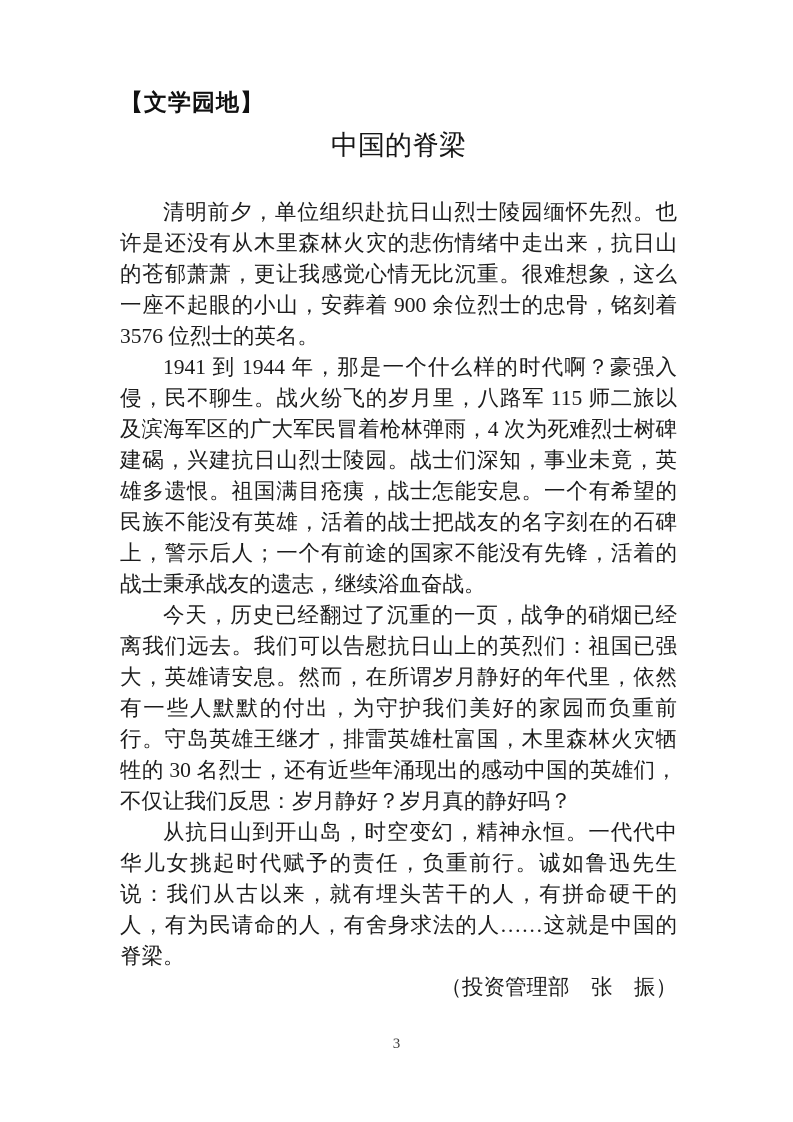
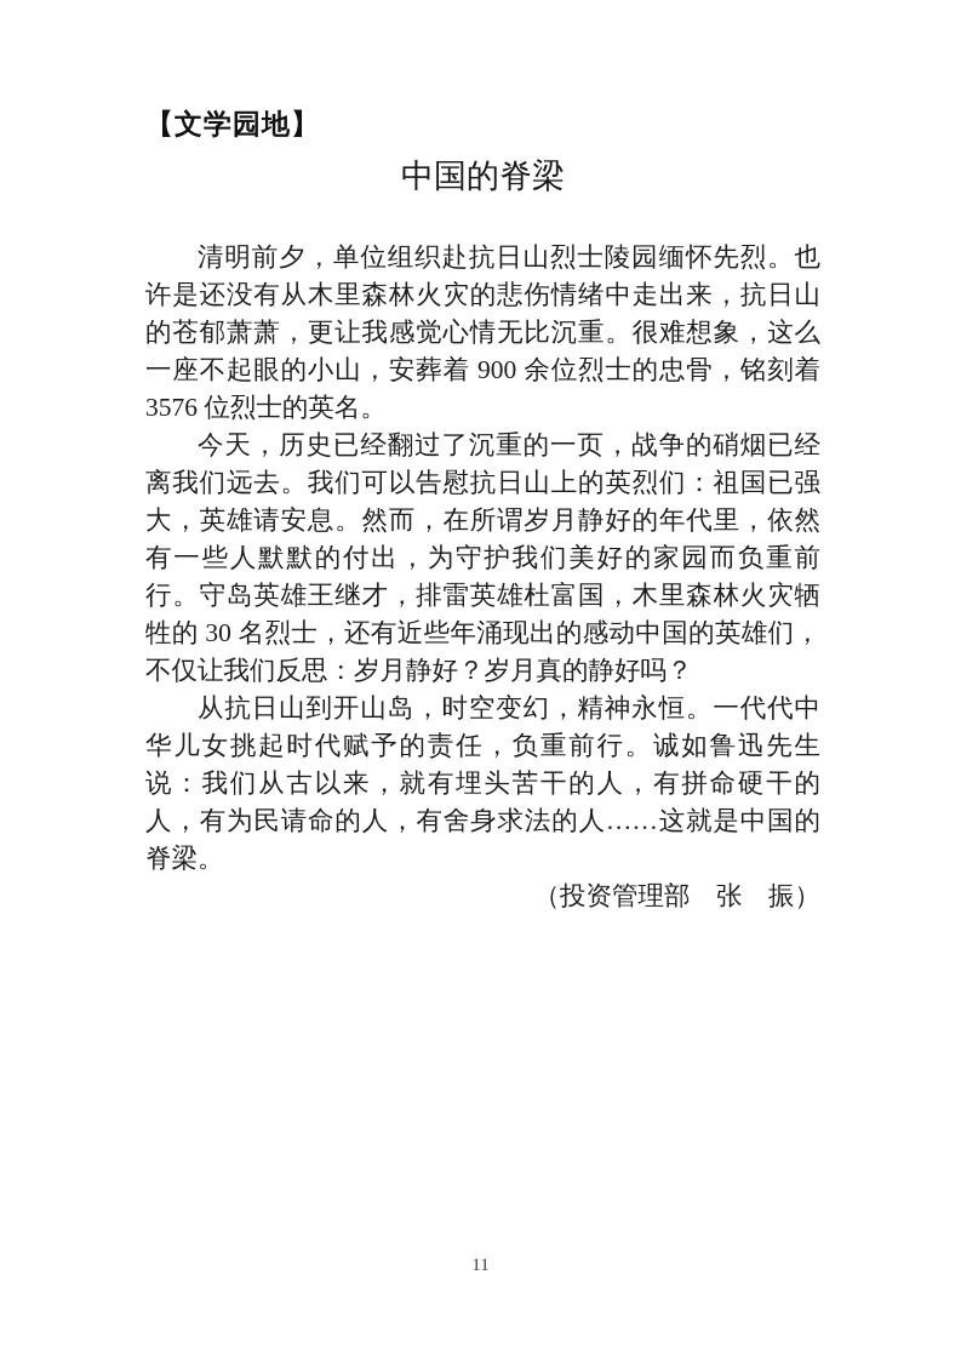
  【文学园地】
  中国的脊梁
  清明前夕，单位组织赴抗日山烈士陵园缅怀先烈。也许是还没有从木里森林火灾的悲伤情绪中走出来，抗日山的苍郁萧萧，更让我感觉心情无比沉重。很难想象，这么一座不起眼的小山，安葬着 900 余位烈士的忠骨，铭刻着 3576 位烈士的英名。
- 1941 到 1944 年，那是一个什么样的时代啊？豪强入侵，民不聊生。战火纷飞的岁月里，八路军 115 师二旅以及滨海军区的广大军民冒着枪林弹雨，4 次为死难烈士树碑建碣，兴建抗日山烈士陵园。战士们深知，事业未竟，英雄多遗恨。祖国满目疮痍，战士怎能安息。一个有希望的民族不能没有英雄，活着的战士把战友的名字刻在的石碑上，警示后人；一个有前途的国家不能没有先锋，活着的战士秉承战友的遗志，继续浴血奋战。
  今天，历史已经翻过了沉重的一页，战争的硝烟已经离我们远去。我们可以告慰抗日山上的英烈们：祖国已强大，英雄请安息。然而，在所谓岁月静好的年代里，依然有一些人默默的付出，为守护我们美好的家园而负重前行。守岛英雄王继才，排雷英雄杜富国，木里森林火灾牺牲的 30 名烈士，还有近些年涌现出的感动中国的英雄们，不仅让我们反思：岁月静好？岁月真的静好吗？
  从抗日山到开山岛，时空变幻，精神永恒。一代代中华儿女挑起时代赋予的责任，负重前行。诚如鲁迅先生说：我们从古以来，就有埋头苦干的人，有拼命硬干的人，有为民请命的人，有舍身求法的人……这就是中国的脊梁。
  （投资管理部 张 振）
- 3
+ 11
